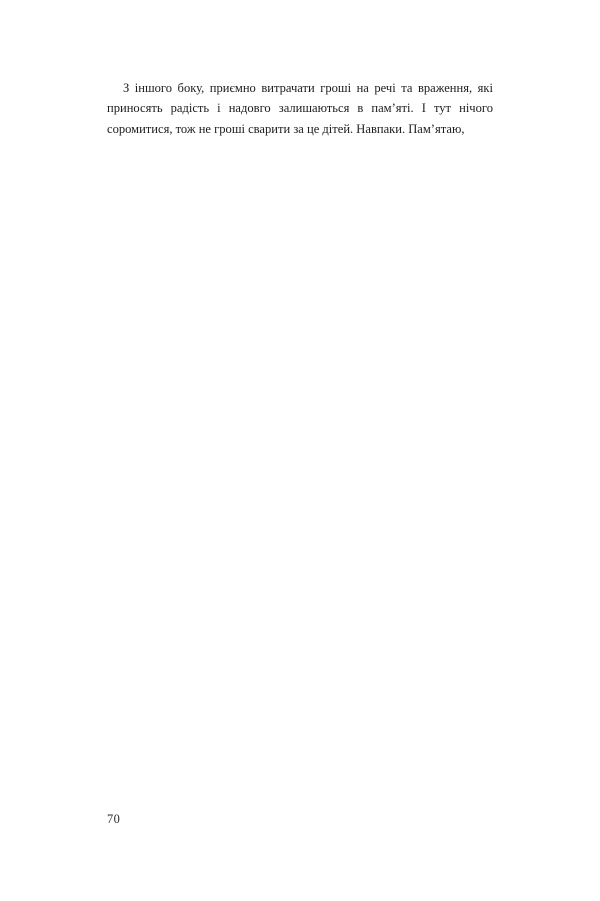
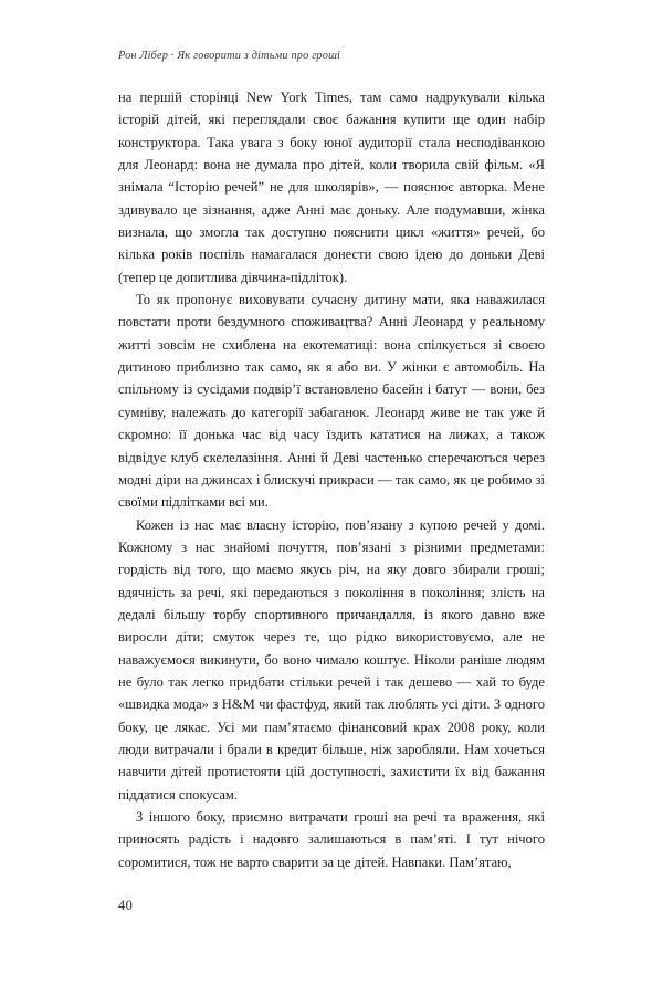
+ Рон Лібер · Як говорити з дітьми про гроші
+ на першій сторінці New York Times, там само надрукували кілька історій дітей, які переглядали своє бажання купити ще один набір конструктора. Така увага з боку юної аудиторії стала несподіванкою для Леонард: вона не думала про дітей, коли творила свій фільм. «Я знімала “Історію речей” не для школярів», — пояснює авторка. Мене здивувало це зізнання, адже Анні має доньку. Але подумавши, жінка визнала, що змогла так доступно пояснити цикл «життя» речей, бо кілька років поспіль намагалася донести свою ідею до доньки Деві (тепер це допитлива дівчина-підліток).
+ То як пропонує виховувати сучасну дитину мати, яка наважилася повстати проти бездумного споживацтва? Анні Леонард у реальному житті зовсім не схиблена на екотематиці: вона спілкується зі своєю дитиною приблизно так само, як я або ви. У жінки є автомобіль. На спільному із сусідами подвір’ї встановлено басейн і батут — вони, без сумніву, належать до категорії забаганок. Леонард живе не так уже й скромно: її донька час від часу їздить кататися на лижах, а також відвідує клуб скелелазіння. Анні й Деві частенько сперечаються через модні діри на джинсах і блискучі прикраси — так само, як це робимо зі своїми підлітками всі ми.
+ Кожен із нас має власну історію, пов’язану з купою речей у домі. Кожному з нас знайомі почуття, пов’язані з різними предметами: гордість від того, що маємо якусь річ, на яку довго збирали гроші; вдячність за речі, які передаються з покоління в покоління; злість на дедалі більшу торбу спортивного причандалля, із якого давно вже виросли діти; смуток через те, що рідко використовуємо, але не наважуємося викинути, бо воно чимало коштує. Ніколи раніше людям не було так легко придбати стільки речей і так дешево — хай то буде «швидка мода» з H&M чи фастфуд, який так люблять усі діти. З одного боку, це лякає. Усі ми пам’ятаємо фінансовий крах 2008 року, коли люди витрачали і брали в кредит більше, ніж заробляли. Нам хочеться навчити дітей протистояти цій доступності, захистити їх від бажання піддатися спокусам.
- З іншого боку, приємно витрачати гроші на речі та враження, які приносять радість і надовго залишаються в пам’яті. І тут нічого соромитися, тож не гроші сварити за це дітей. Навпаки. Пам’ятаю,
+ З іншого боку, приємно витрачати гроші на речі та враження, які приносять радість і надовго залишаються в пам’яті. І тут нічого соромитися, тож не варто сварити за це дітей. Навпаки. Пам’ятаю,
- 70
+ 40
